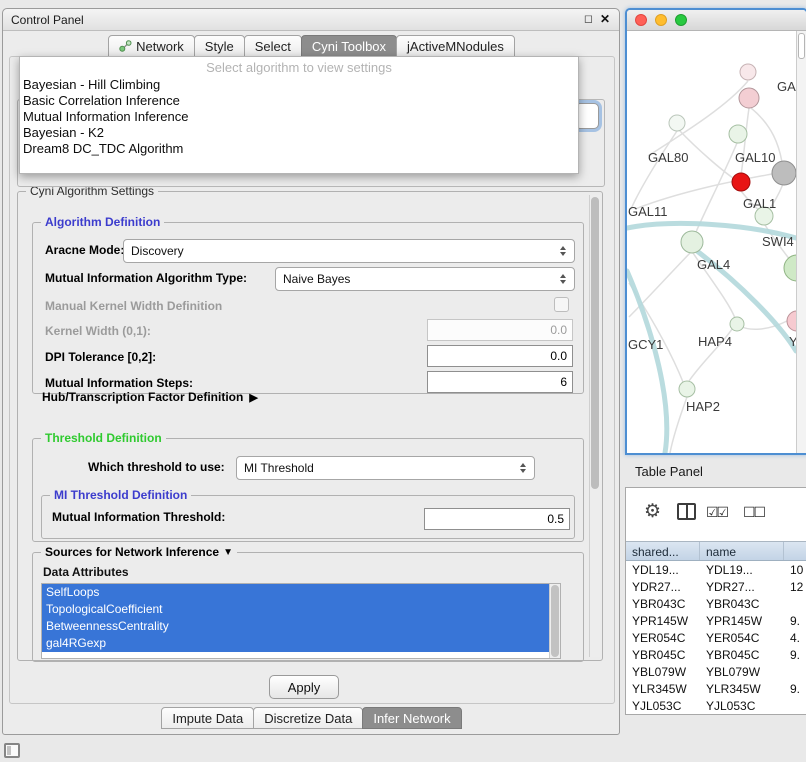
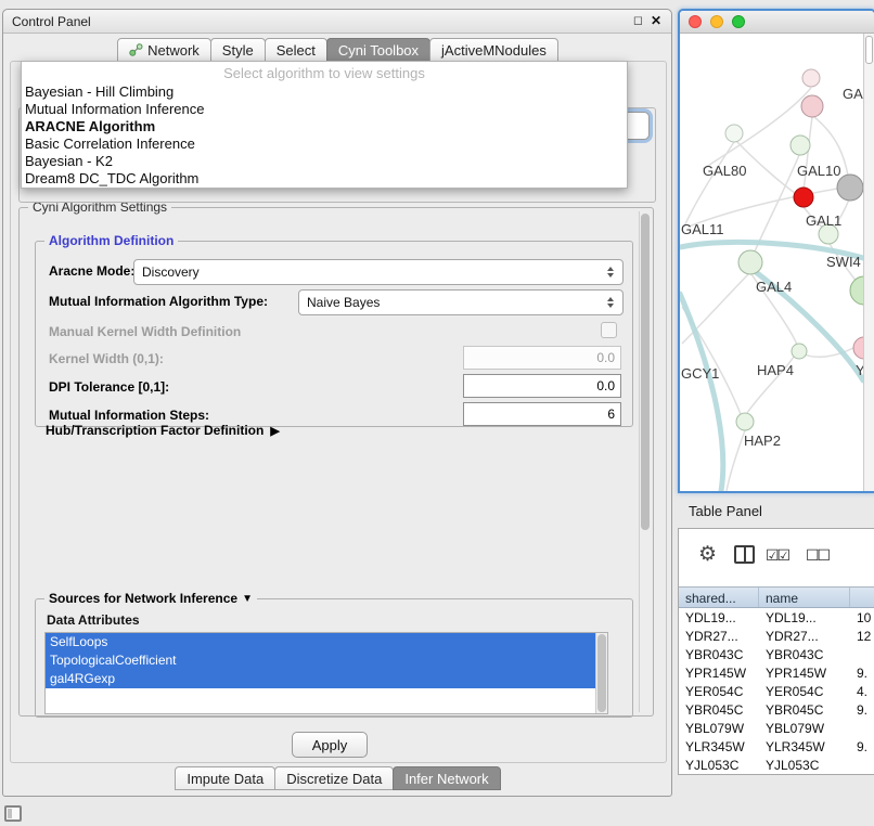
  Control Panel
  ◻
  ✕
  Network
  Style
  Select
  Cyni Toolbox
  jActiveMNodules
  Select algorithm to view settings
  Bayesian - Hill Climbing
- Basic Correlation Inference
+ Mutual Information Inference
+ ARACNE Algorithm
- Mutual Information Inference
+ Basic Correlation Inference
  Bayesian - K2
  Dream8 DC_TDC Algorithm
  Cyni Algorithm Settings
  Algorithm Definition
  Aracne Mode
  Discovery
  Mutual Information Algorithm Type:
  Naive Bayes
  Manual Kernel Width Definition
  Kernel Width (0,1):
  0.0
- DPI Tolerance [0,2]:
+ DPI Tolerance [0,1]:
  0.0
  Mutual Information Steps:
  6
  Hub/Transcription Factor Definition
  ▶
- Threshold Definition
- Which threshold to use:
- MI Threshold
- MI Threshold Definition
- Mutual Information Threshold:
- 0.5
  Sources for Network Inference
  ▼
  Data Attributes
  SelfLoops
  TopologicalCoefficient
- BetweennessCentrality
  gal4RGexp
  Apply
  Impute Data
  Discretize Data
  Infer Network
  GAL80
  GAL10
  GAL11
  GAL1
  SWI4
  GAL4
  GCY1
  HAP4
  HAP2
  Y
  Table Panel
  ⚙
  ☑☑
  ☐☐
  shared...
  name
  YDL19...
  YDL19...
  10
  YDR27...
  YDR27...
  12
  YBR043C
  YBR043C
  YPR145W
  YPR145W
  9.
  YER054C
  YER054C
  4.
  YBR045C
  YBR045C
  9.
  YBL079W
  YBL079W
  YLR345W
  YLR345W
  9.
  YJL053C
  YJL053C
